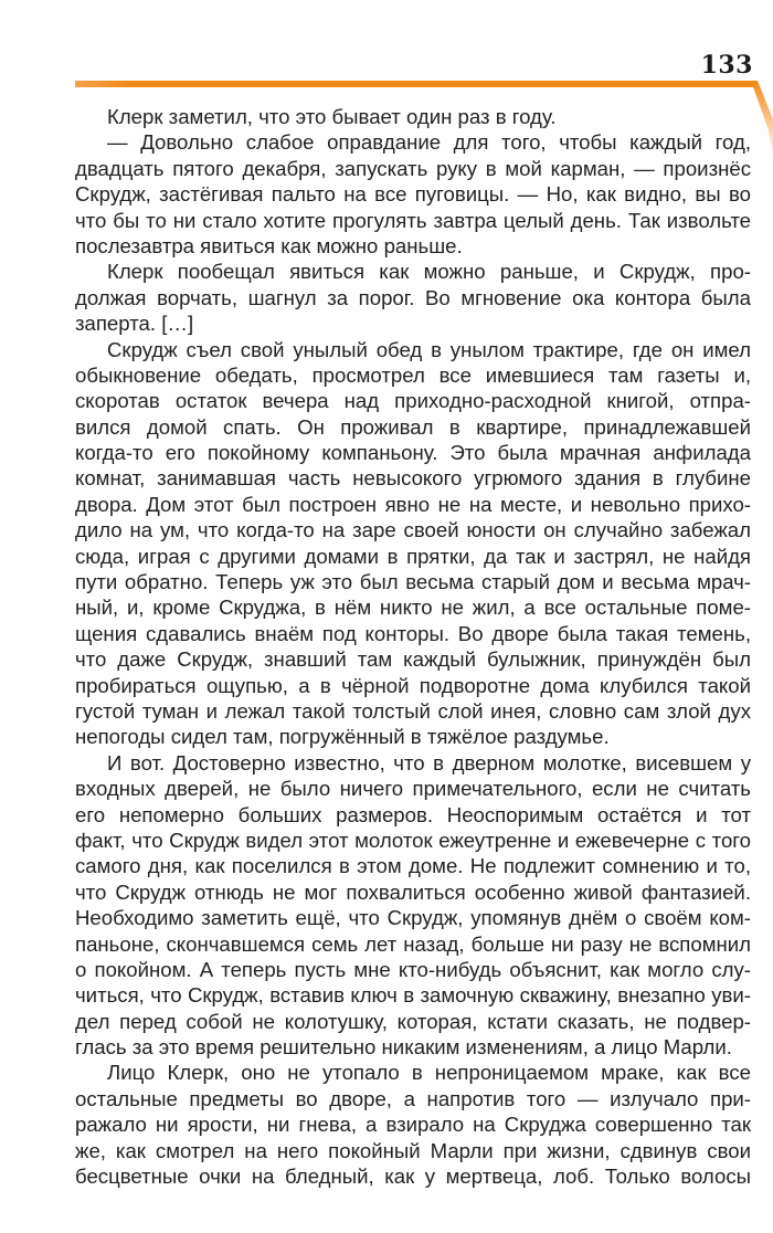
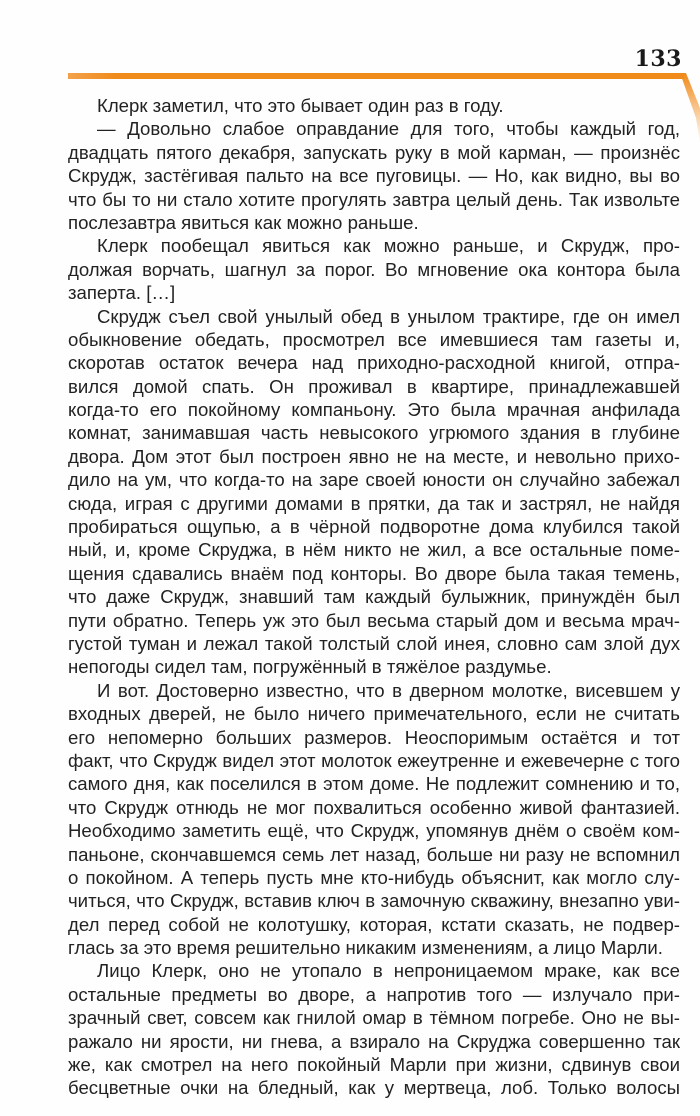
  133
  Клерк заметил, что это бывает один раз в году.
  — Довольно слабое оправдание для того, чтобы каждый год,
  двадцать пятого декабря, запускать руку в мой карман, — произнёс
  Скрудж, застёгивая пальто на все пуговицы. — Но, как видно, вы во
  что бы то ни стало хотите прогулять завтра целый день. Так извольте
  послезавтра явиться как можно раньше.
  Клерк пообещал явиться как можно раньше, и Скрудж, про-
  должая ворчать, шагнул за порог. Во мгновение ока контора была
  заперта. […]
  Скрудж съел свой унылый обед в унылом трактире, где он имел
  обыкновение обедать, просмотрел все имевшиеся там газеты и,
  скоротав остаток вечера над приходно-расходной книгой, отпра-
  вился домой спать. Он проживал в квартире, принадлежавшей
  когда-то его покойному компаньону. Это была мрачная анфилада
  комнат, занимавшая часть невысокого угрюмого здания в глубине
  двора. Дом этот был построен явно не на месте, и невольно прихо-
  дило на ум, что когда-то на заре своей юности он случайно забежал
  сюда, играя с другими домами в прятки, да так и застрял, не найдя
- пути обратно. Теперь уж это был весьма старый дом и весьма мрач-
+ пробираться ощупью, а в чёрной подворотне дома клубился такой
  ный, и, кроме Скруджа, в нём никто не жил, а все остальные поме-
  щения сдавались внаём под конторы. Во дворе была такая темень,
  что даже Скрудж, знавший там каждый булыжник, принуждён был
- пробираться ощупью, а в чёрной подворотне дома клубился такой
+ пути обратно. Теперь уж это был весьма старый дом и весьма мрач-
  густой туман и лежал такой толстый слой инея, словно сам злой дух
  непогоды сидел там, погружённый в тяжёлое раздумье.
  И вот. Достоверно известно, что в дверном молотке, висевшем у
  входных дверей, не было ничего примечательного, если не считать
  его непомерно больших размеров. Неоспоримым остаётся и тот
  факт, что Скрудж видел этот молоток ежеутренне и ежевечерне с того
  самого дня, как поселился в этом доме. Не подлежит сомнению и то,
  что Скрудж отнюдь не мог похвалиться особенно живой фантазией.
  Необходимо заметить ещё, что Скрудж, упомянув днём о своём ком-
  паньоне, скончавшемся семь лет назад, больше ни разу не вспомнил
  о покойном. А теперь пусть мне кто-нибудь объяснит, как могло слу-
  читься, что Скрудж, вставив ключ в замочную скважину, внезапно уви-
  дел перед собой не колотушку, которая, кстати сказать, не подвер-
  глась за это время решительно никаким изменениям, а лицо Марли.
  Лицо Клерк, оно не утопало в непроницаемом мраке, как все
  остальные предметы во дворе, а напротив того — излучало при-
+ зрачный свет, совсем как гнилой омар в тёмном погребе. Оно не вы-
  ражало ни ярости, ни гнева, а взирало на Скруджа совершенно так
  же, как смотрел на него покойный Марли при жизни, сдвинув свои
  бесцветные очки на бледный, как у мертвеца, лоб. Только волосы
